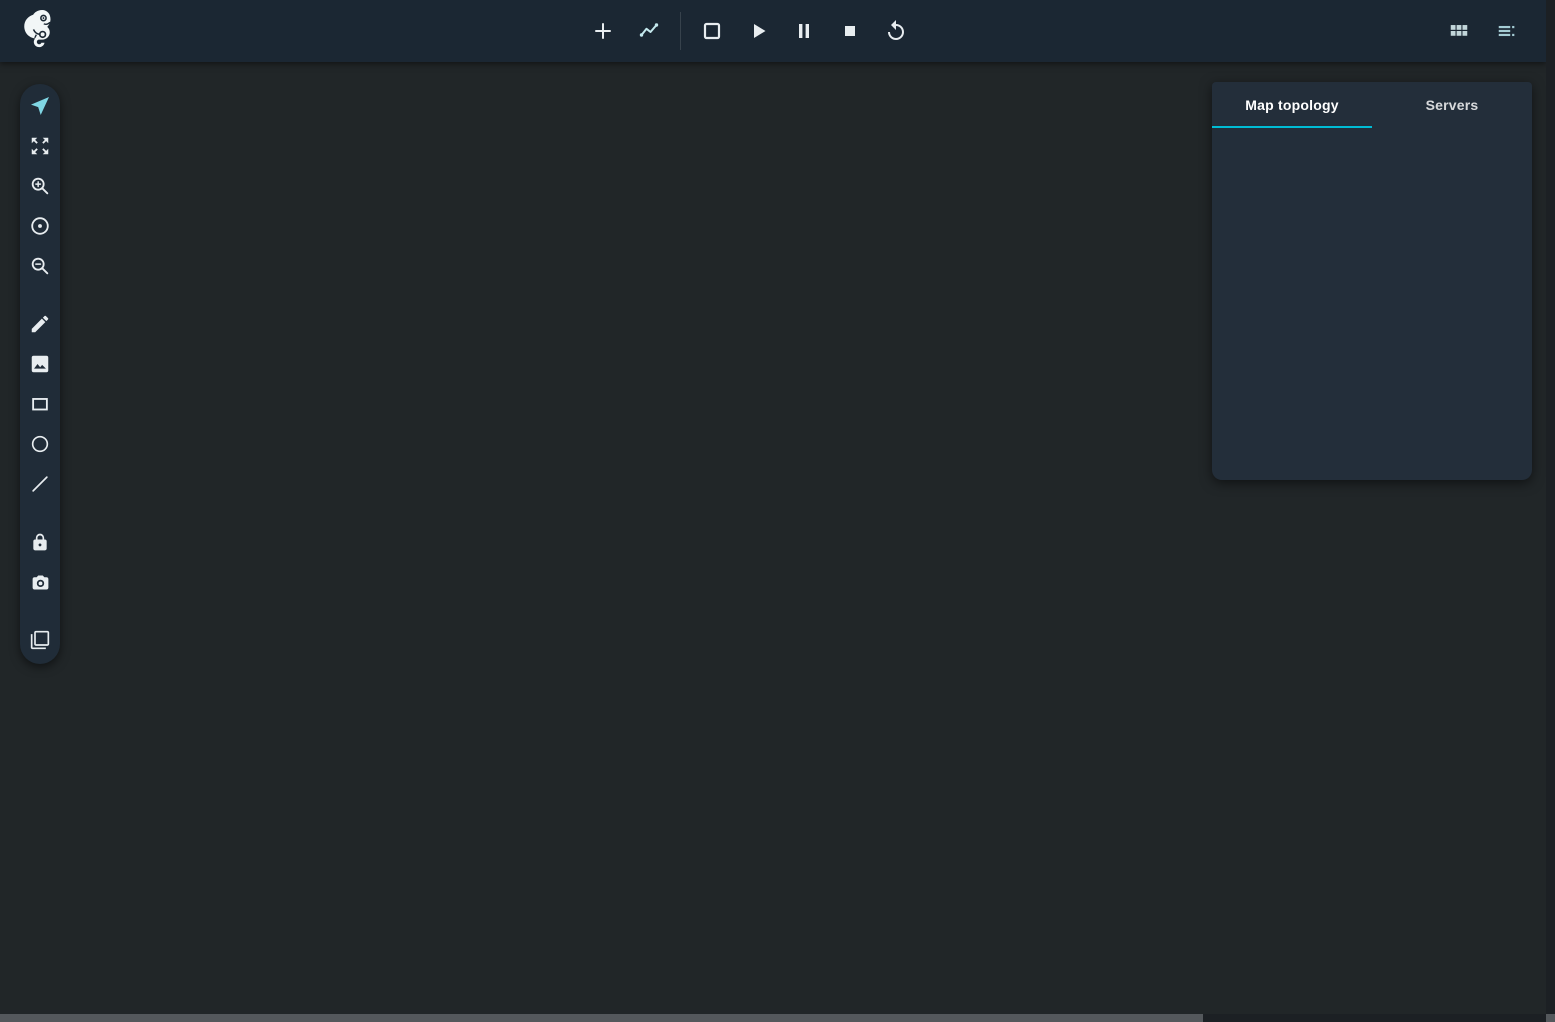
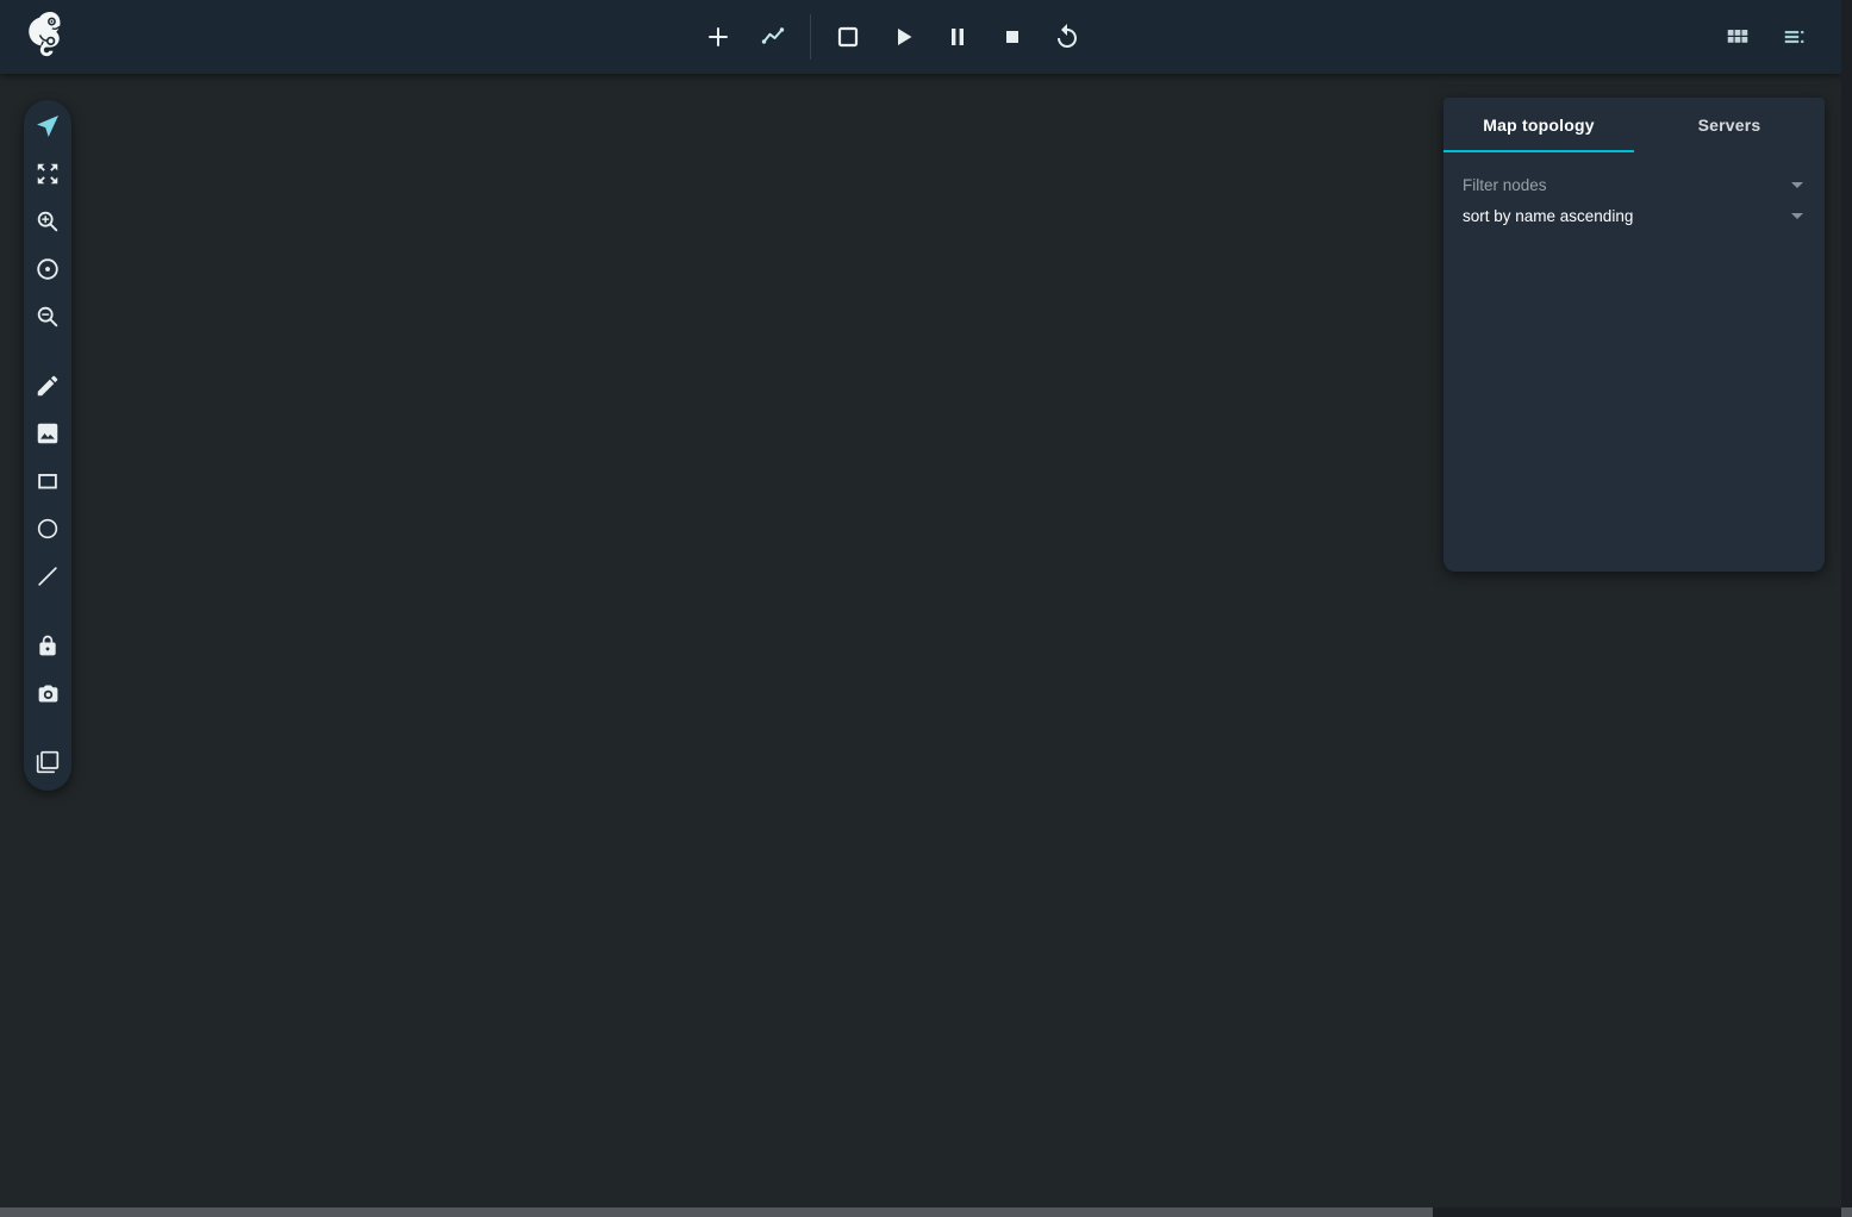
  Map topology
  Servers
+ Filter nodes
+ sort by name ascending
